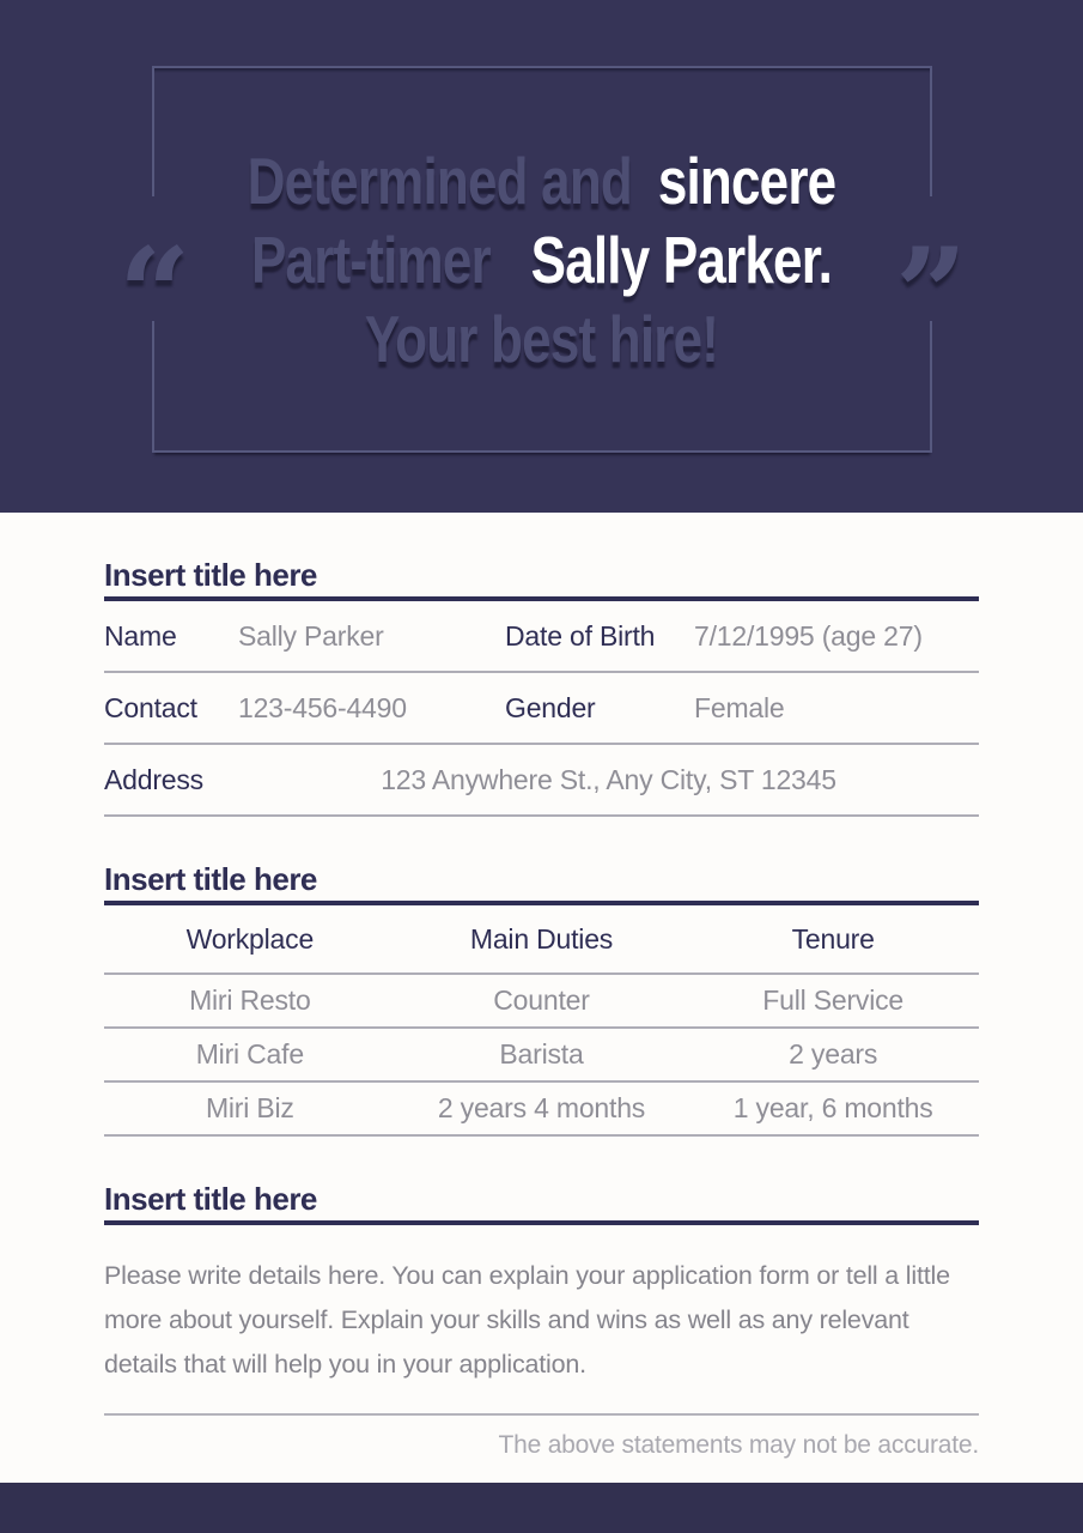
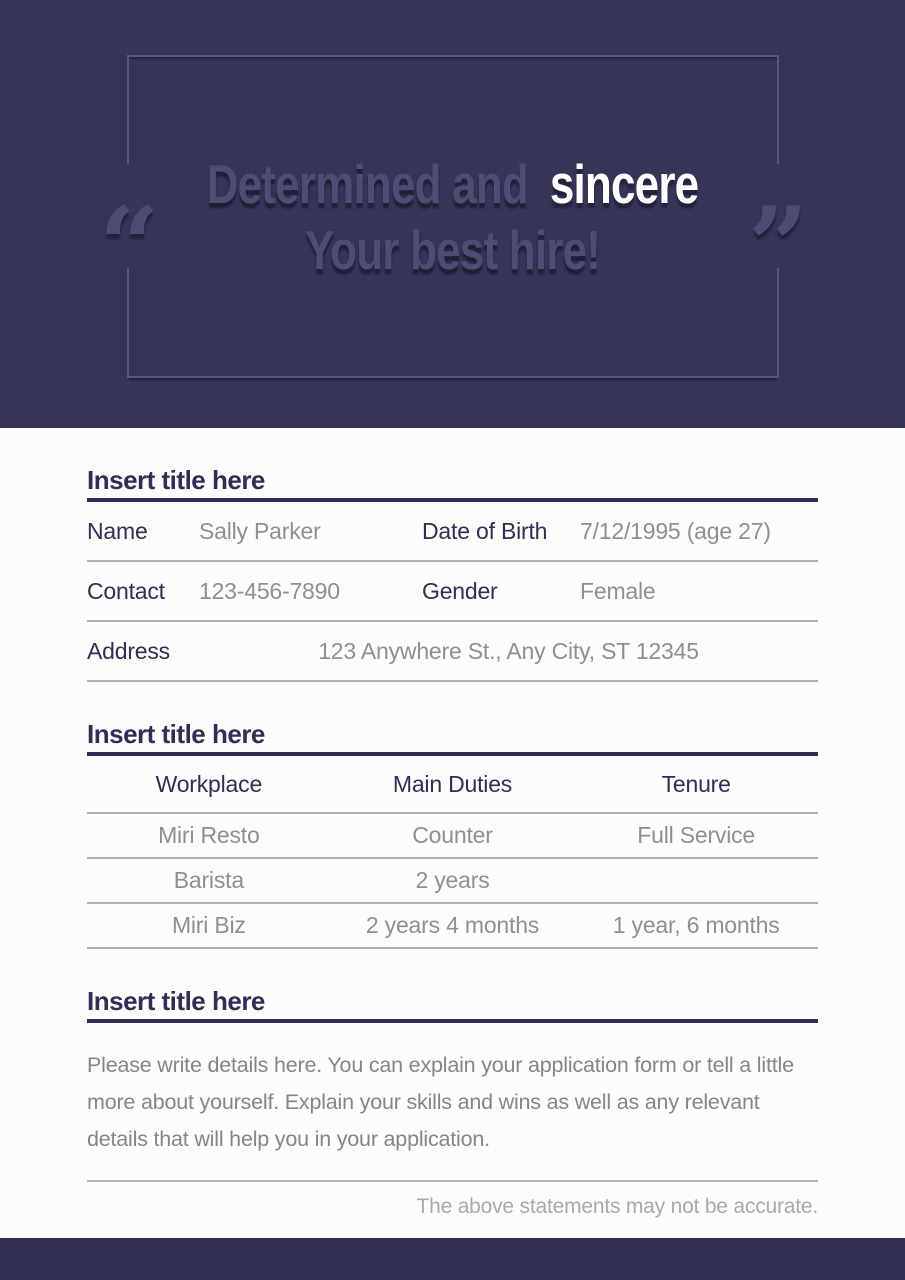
  Determined and sincere
- Part-timer Sally Parker.
  Your best hire!
  “
  ”
  Insert title here
  Name
  Sally Parker
  Date of Birth
  7/12/1995 (age 27)
  Contact
- 123-456-4490
+ 123-456-7890
  Gender
  Female
  Address
  123 Anywhere St., Any City, ST 12345
  Insert title here
  Workplace
  Main Duties
  Tenure
  Miri Resto
  Counter
  Full Service
- Miri Cafe
  Barista
  2 years
  Miri Biz
  2 years 4 months
  1 year, 6 months
  Insert title here
  Please write details here. You can explain your application form or tell a little more about yourself. Explain your skills and wins as well as any relevant details that will help you in your application.
  The above statements may not be accurate.
